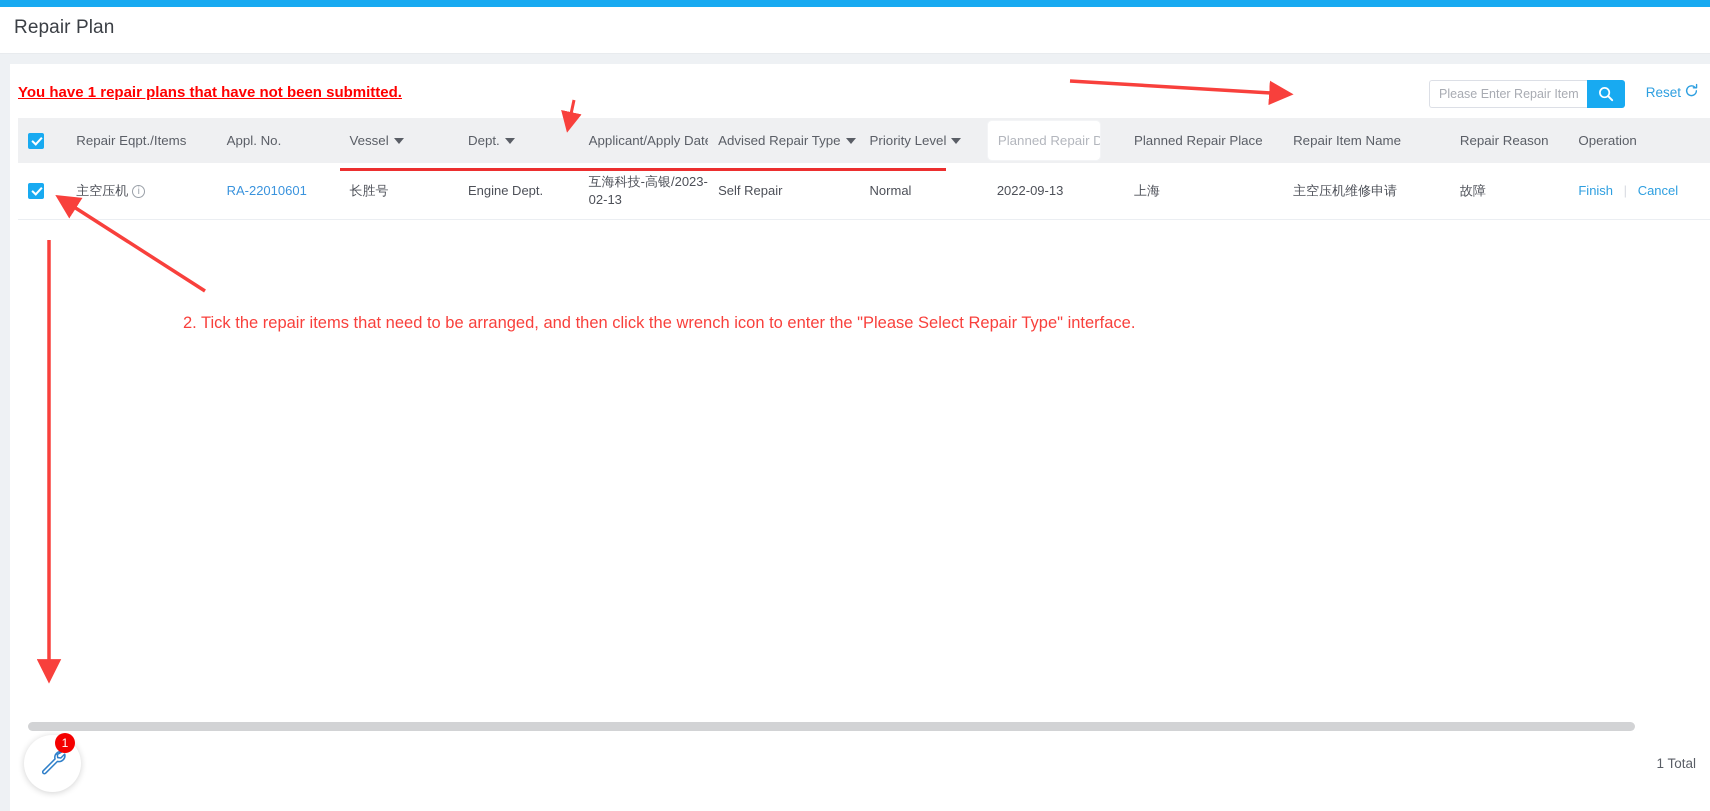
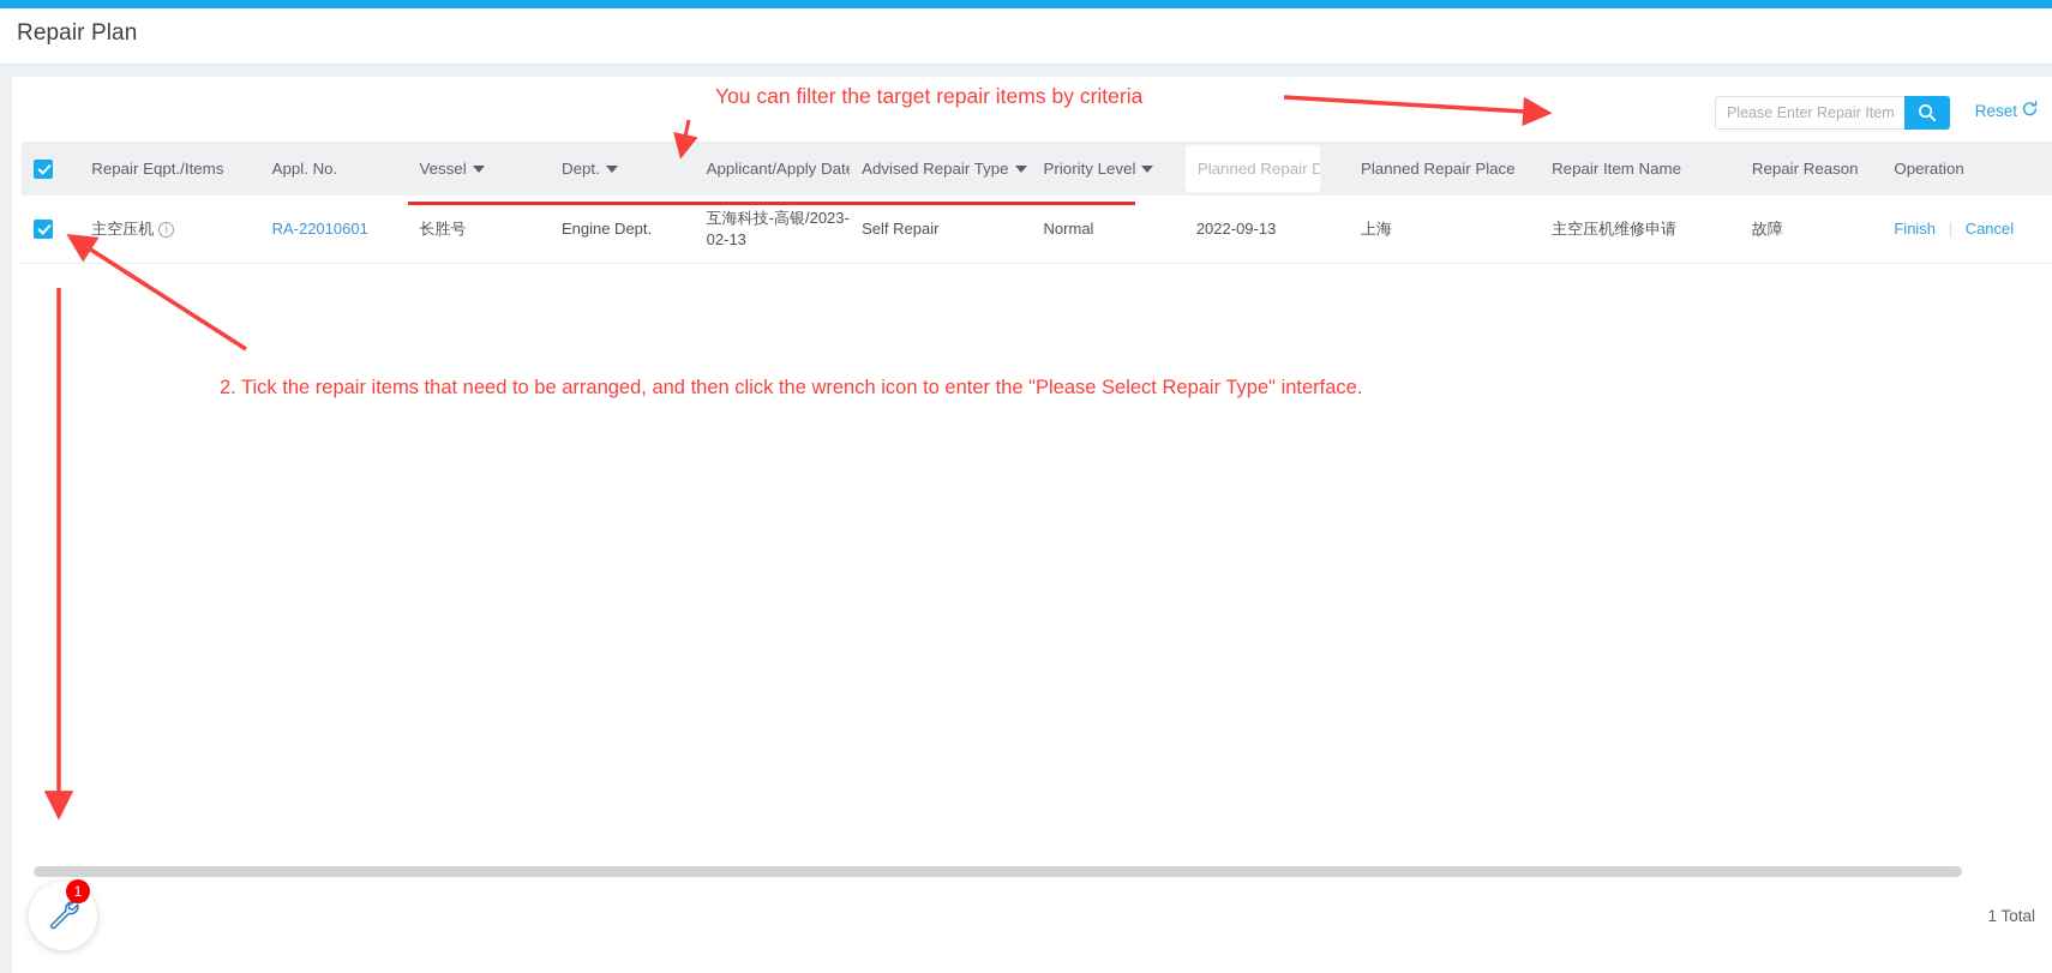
  Repair Plan
- You have 1 repair plans that have not been submitted.
  Please Enter Repair Item
  Reset
  	Repair Eqpt./Items	Appl. No.	Vessel	Dept.	Applicant/Apply Dat	Advised Repair Type	Priority Level	Planned Repair D	Planned Repair Place	Repair Item Name	Repair Reason	Operation
  	主空压机 i	RA-22010601	长胜号	Engine Dept.	互海科技-高银/2023-02-13	Self Repair	Normal	2022-09-13	上海	主空压机维修申请	故障	Finish | Cancel
  1
  1 Total
+ You can filter the target repair items by criteria
  2. Tick the repair items that need to be arranged, and then click the wrench icon to enter the "Please Select Repair Type" interface.
